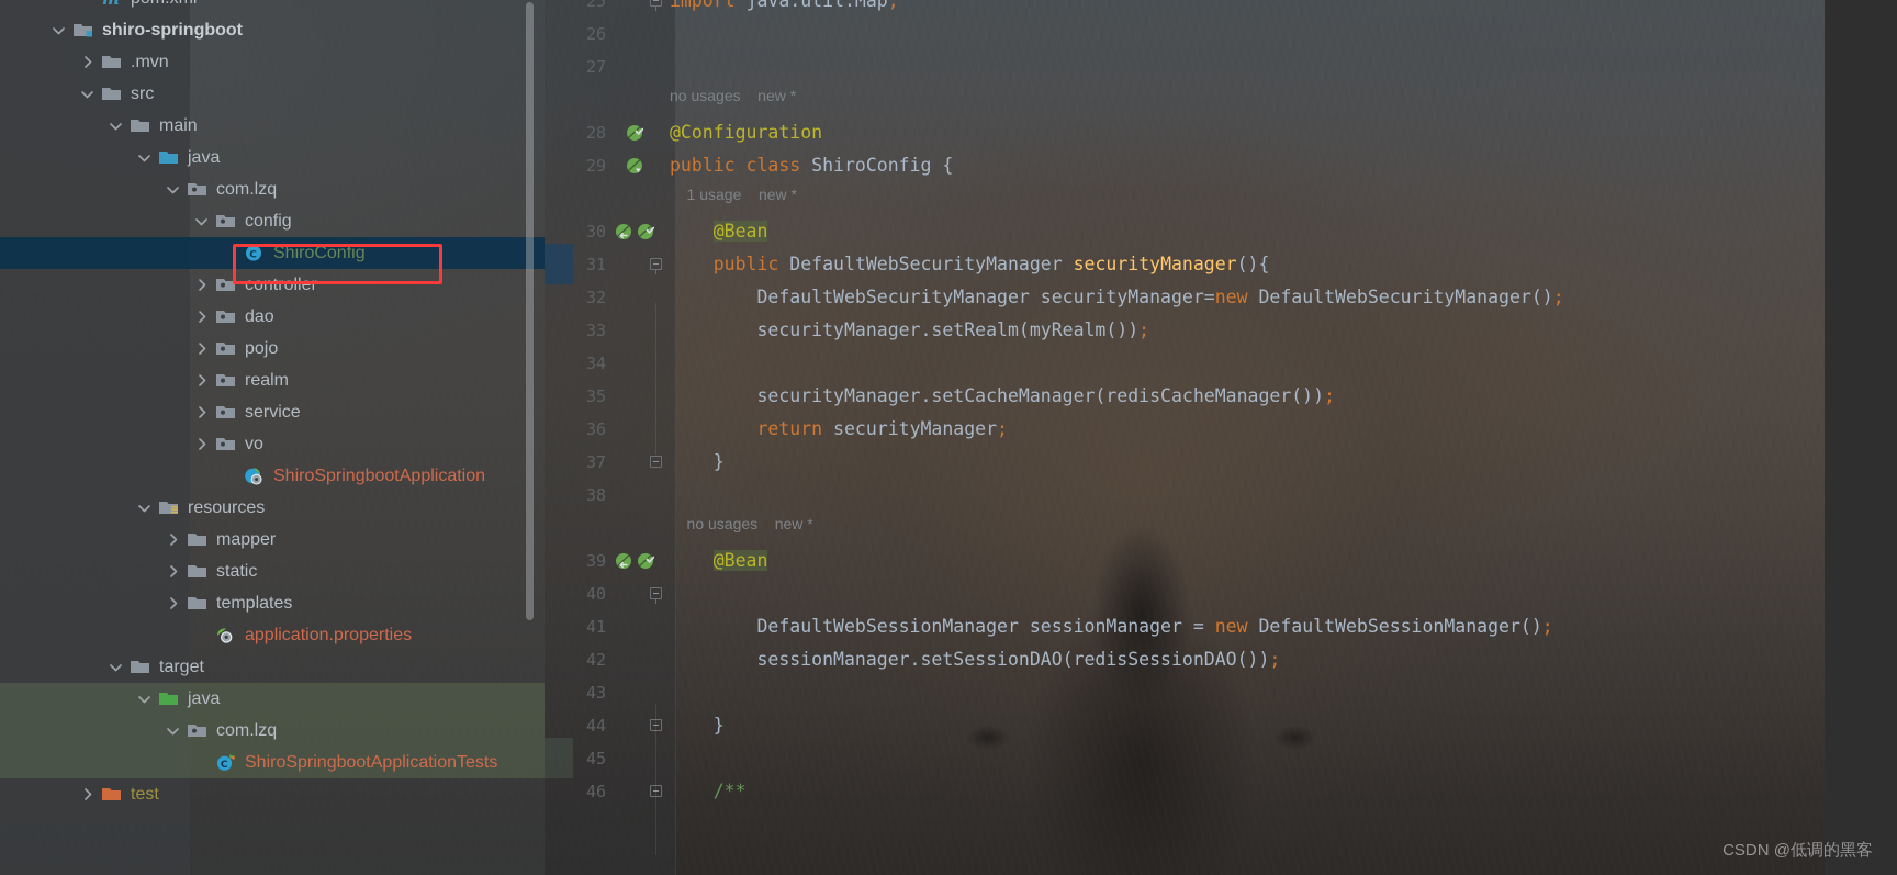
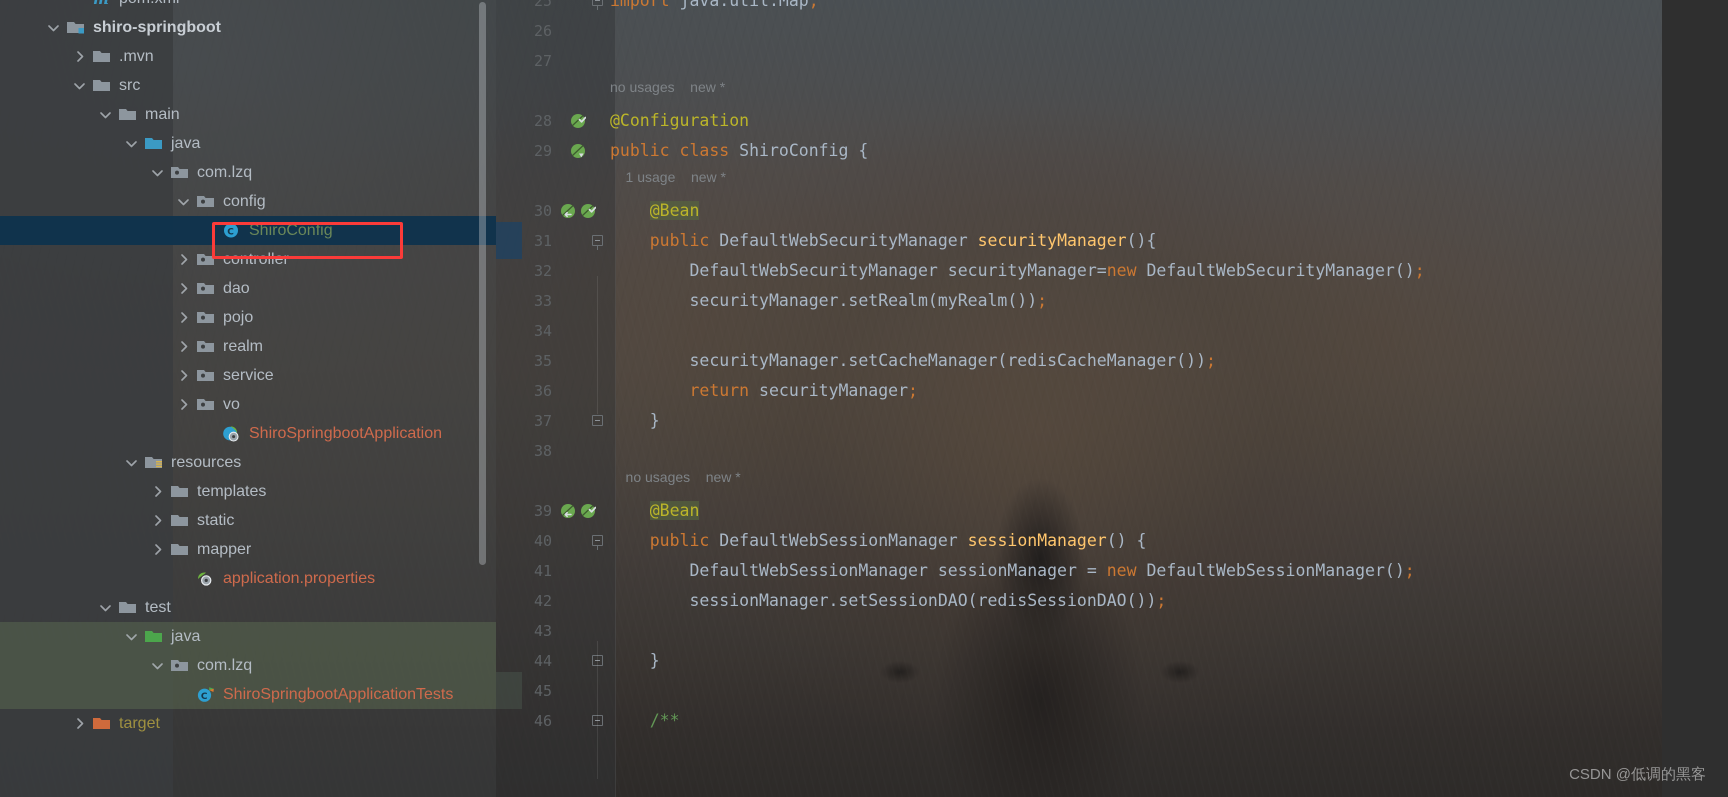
  shiro-springboot
  .mvn
  src
  main
  java
  com.lzq
  config
  C
  ShiroConfig
  controller
  dao
  pojo
  realm
  service
  vo
  ShiroSpringbootApplication
  resources
- mapper
+ templates
  static
- templates
+ mapper
  application.properties
- target
+ test
  java
  com.lzq
  C
  ShiroSpringbootApplicationTests
- test
+ target
  25
  import java.util.Map;
  26
  27
  no usages new *
  28
  @Configuration
  29
  public class ShiroConfig {
  1 usage new *
  30
  @Bean
  31
  public DefaultWebSecurityManager securityManager(){
  32
  DefaultWebSecurityManager securityManager=new DefaultWebSecurityManager();
  33
  securityManager.setRealm(myRealm());
  34
  35
  securityManager.setCacheManager(redisCacheManager());
  36
  return securityManager;
  37
  }
  38
  no usages new *
  39
  @Bean
  40
+ public DefaultWebSessionManager sessionManager() {
  41
  DefaultWebSessionManager sessionManager = new DefaultWebSessionManager();
  42
  sessionManager.setSessionDAO(redisSessionDAO());
  43
  44
  }
  45
  46
  /**
  CSDN @低调的黑客
